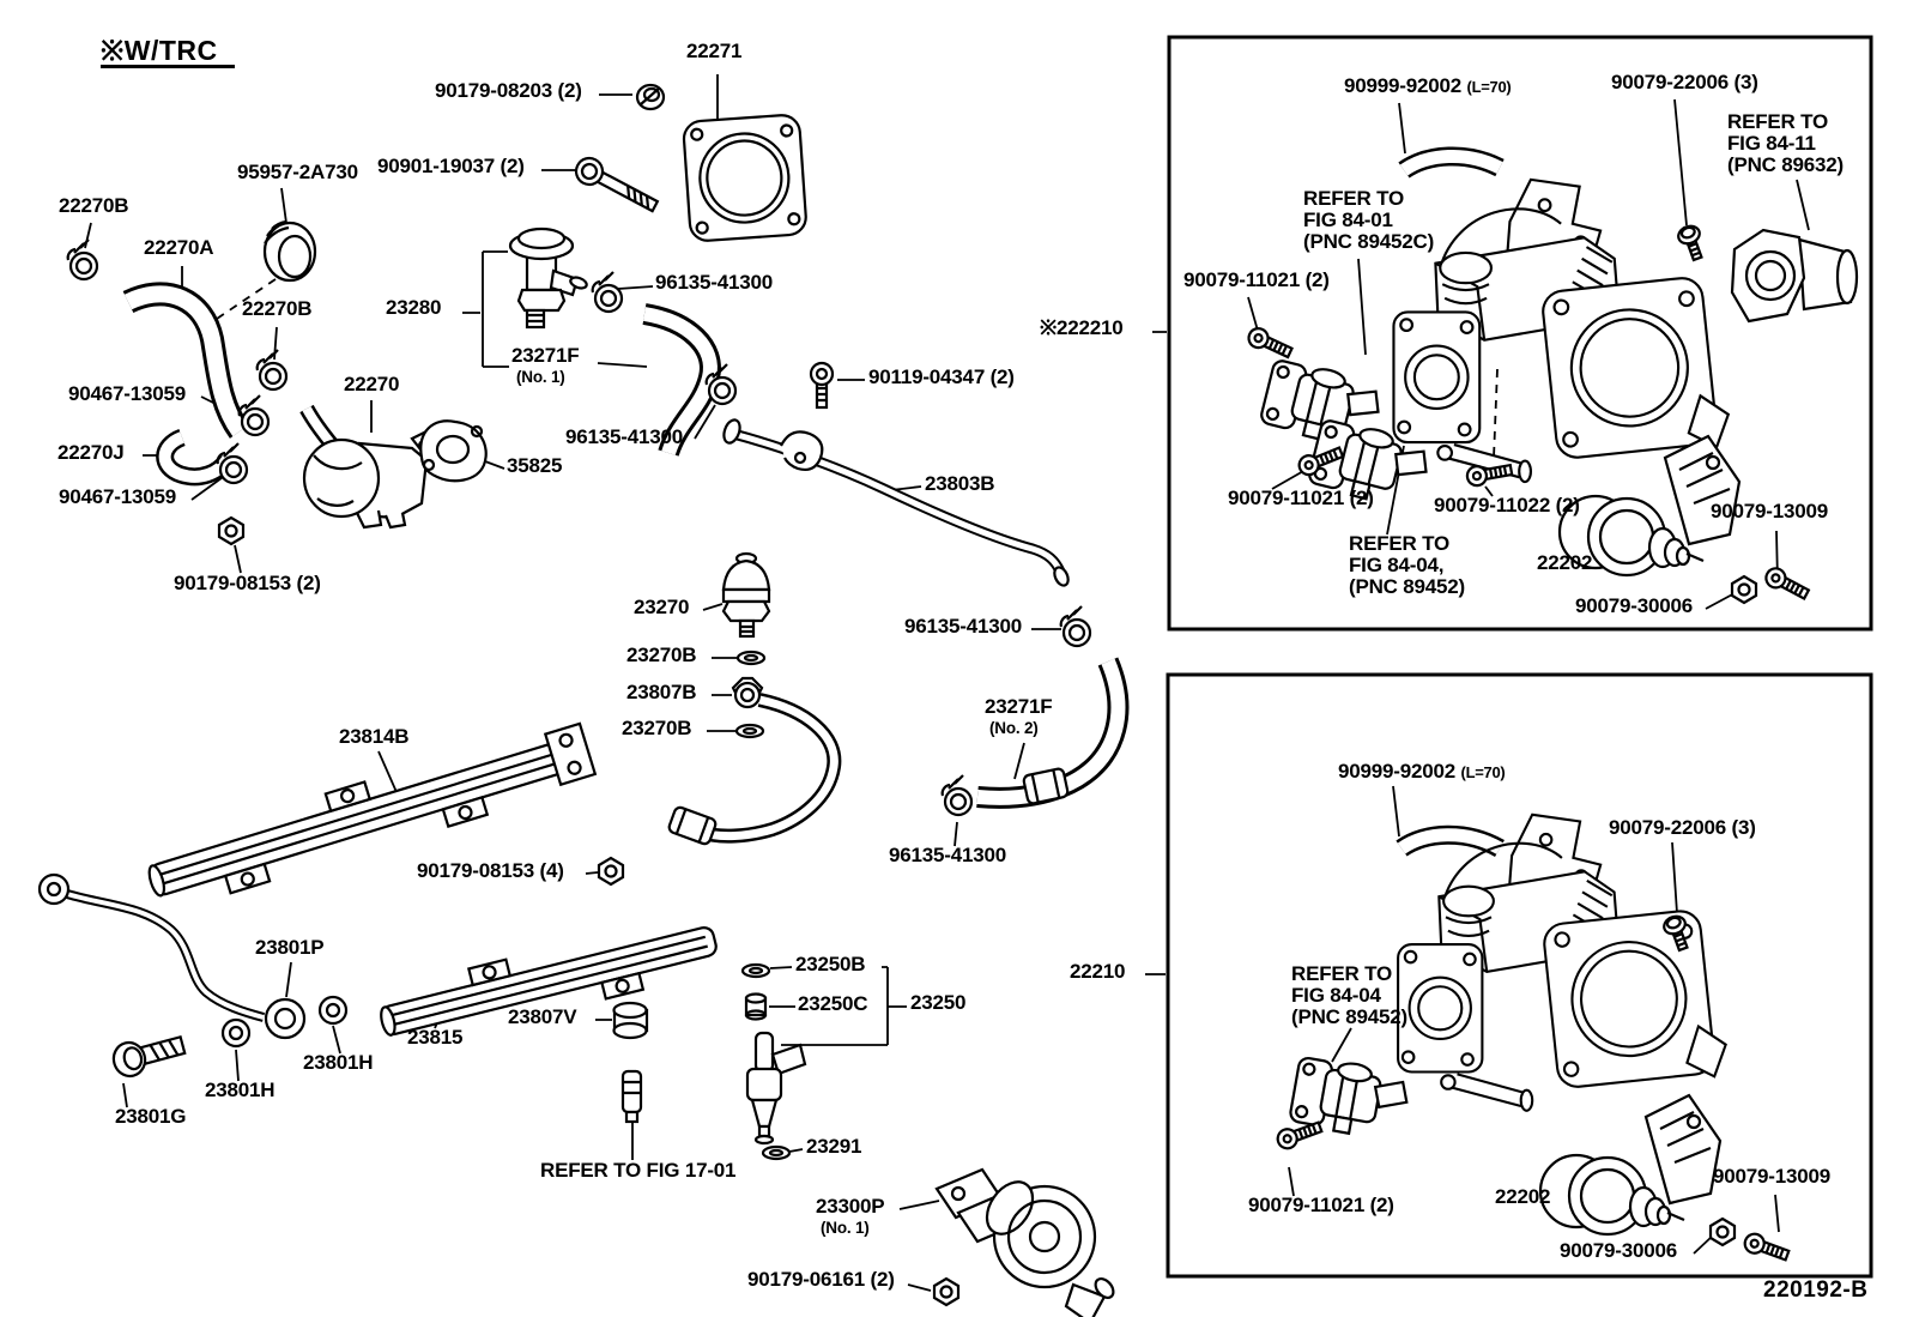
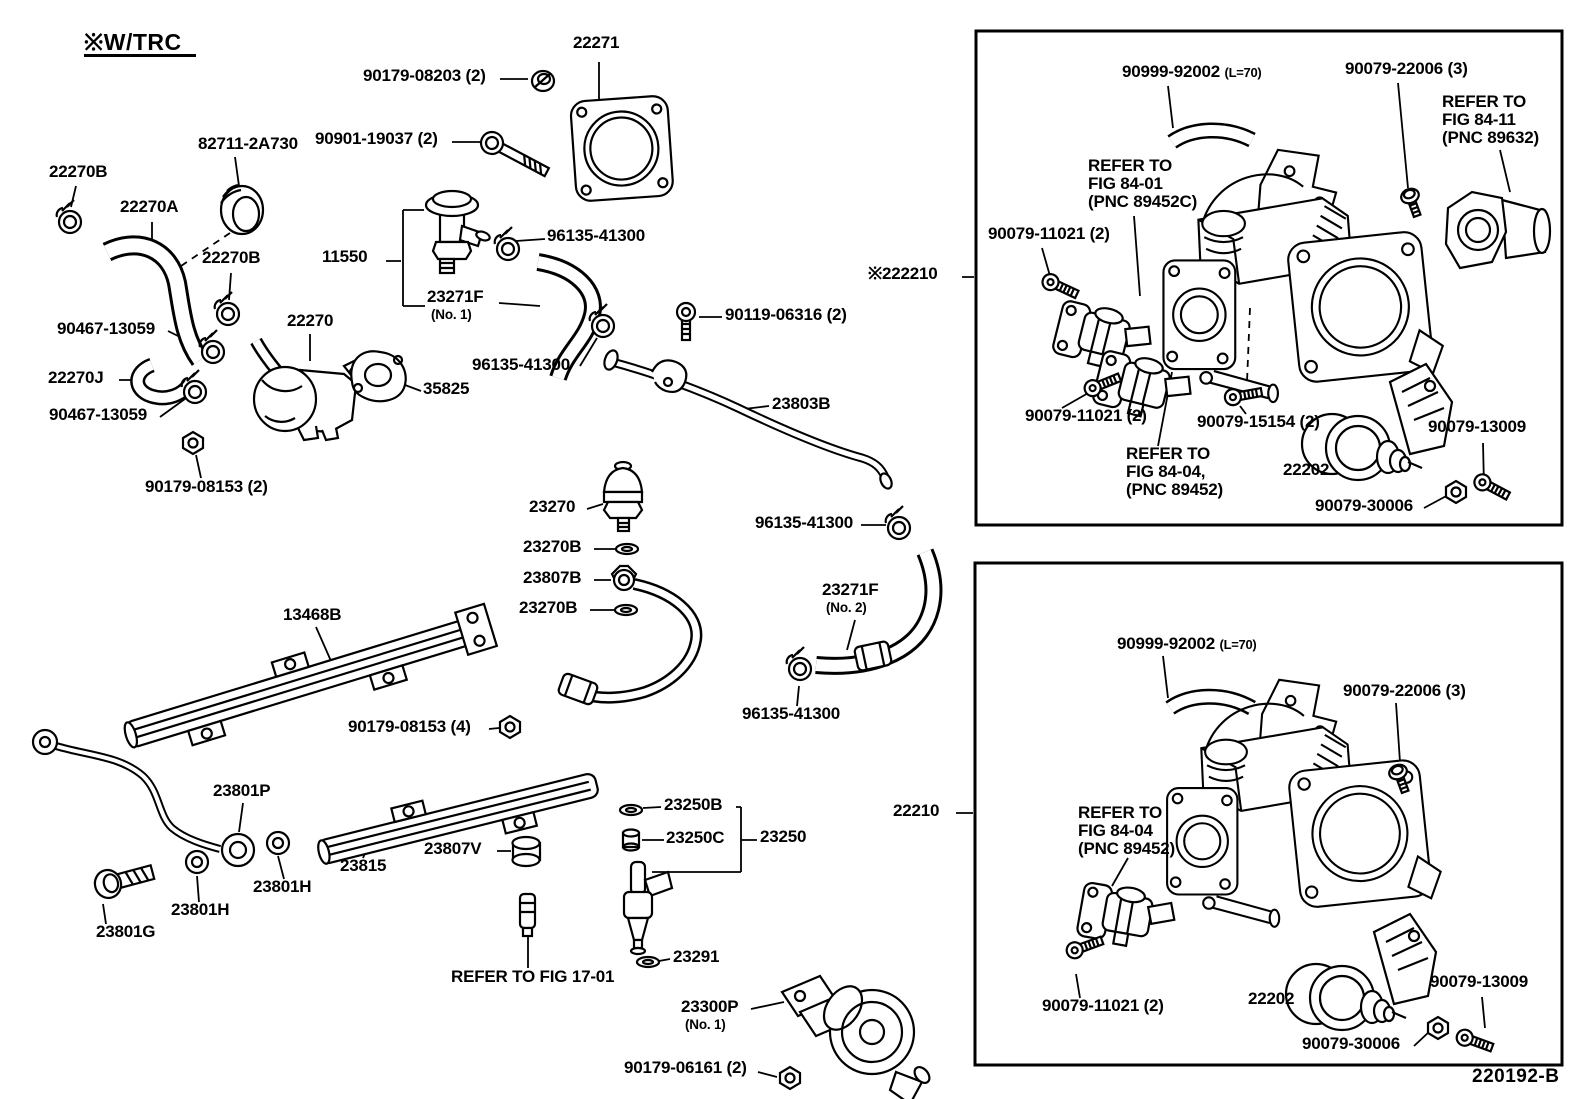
  ※W/TRC
  90179-08203 (2)
  22271
- 95957-2A730
+ 82711-2A730
  90901-19037 (2)
  22270B
  22270A
  22270B
- 23280
+ 11550
  96135-41300
  23271F
  (No. 1)
  90467-13059
  22270
  22270J
  96135-41300
  35825
- 90119-04347 (2)
+ 90119-06316 (2)
  90467-13059
  23803B
  90179-08153 (2)
  23270
  96135-41300
  23270B
  23807B
  23270B
  23271F
  (No. 2)
- 23814B
+ 13468B
  96135-41300
  90179-08153 (4)
  23801P
  23250B
  23250C
  23250
  23807V
  23815
  23801H
  23801H
  23801G
  23291
  REFER TO FIG 17-01
  23300P
  (No. 1)
  90179-06161 (2)
  ※222210
  22210
  90999-92002 (L=70)
  90079-22006 (3)
  REFER TO
  FIG 84-11
  (PNC 89632)
  REFER TO
  FIG 84-01
  (PNC 89452C)
  90079-11021 (2)
  90079-11021 (2)
- 90079-11022 (2)
+ 90079-15154 (2)
  REFER TO
  FIG 84-04,
  (PNC 89452)
  22202
  90079-13009
  90079-30006
  90999-92002 (L=70)
  90079-22006 (3)
  REFER TO
  FIG 84-04
  (PNC 89452)
  90079-11021 (2)
  22202
  90079-13009
  90079-30006
  220192-B
